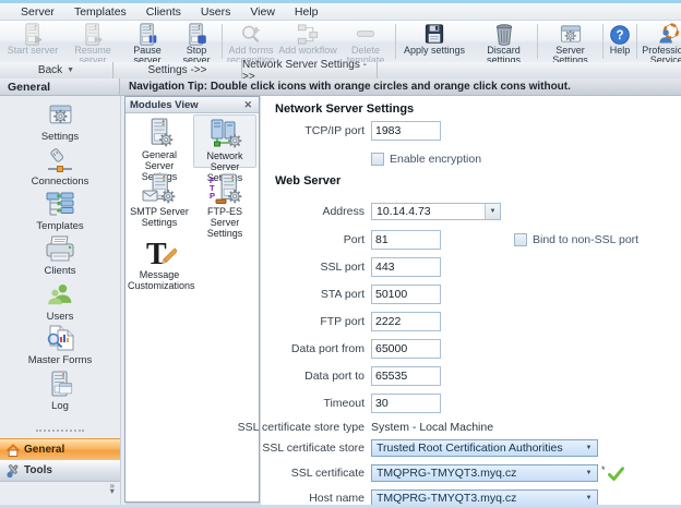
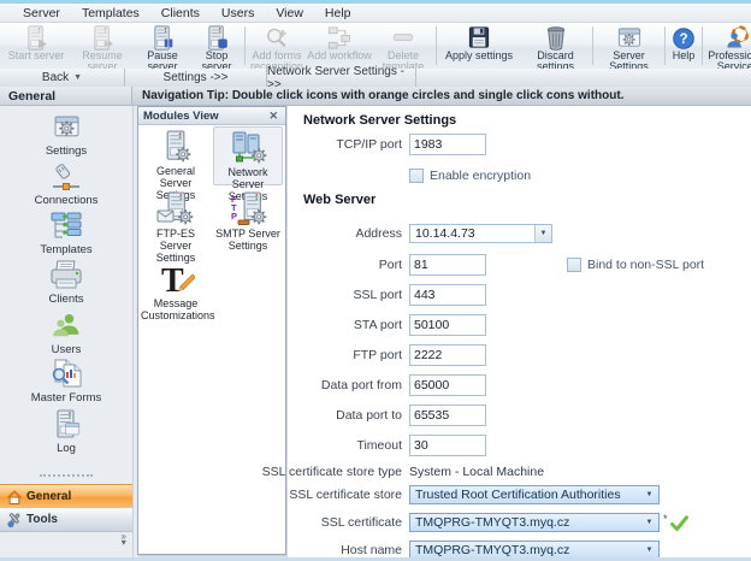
  Server
  Templates
  Clients
  Users
  View
  Help
  Start server
  Resume server
  Pause server
  Stop server
  Add forms recognition
  Add workflow
  Delete template
  Apply settings
  Discard settings
  Server Settings
  ?
  Help
  Professio Service
  Back
  Settings ->>
  Network Server Settings ->>
  General
- Navigation Tip: Double click icons with orange circles and orange click cons without.
+ Navigation Tip: Double click icons with orange circles and single click cons without.
  Settings
  Connections
  Templates
  Clients
  Users
  Master Forms
  Log
  General
  Tools
  »
  ▾
  Modules View
  ✕
  General Server Segs
  Network Server Sets
- SMTP Server Settings
+ FTP-ES Server Settings
  F
  T
  P
- FTP-ES Server Settings
+ SMTP Server Settings
  T
  Message Customizations
  Network Server Settings
  TCP/IP port
  1983
  Enable encryption
  Web Server
  Address
  10.14.4.73
  Port
  81
  Bind to non-SSL port
  SSL port
  443
  STA port
  50100
  FTP port
  2222
  Data port from
  65000
  Data port to
  65535
  Timeout
  30
  SSL certificate store type
  System - Local Machine
  SSL certificate store
  Trusted Root Certification Authorities
  SSL certificate
  TMQPRG-TMYQT3.myq.cz
  *
  Host name
  TMQPRG-TMYQT3.myq.cz
